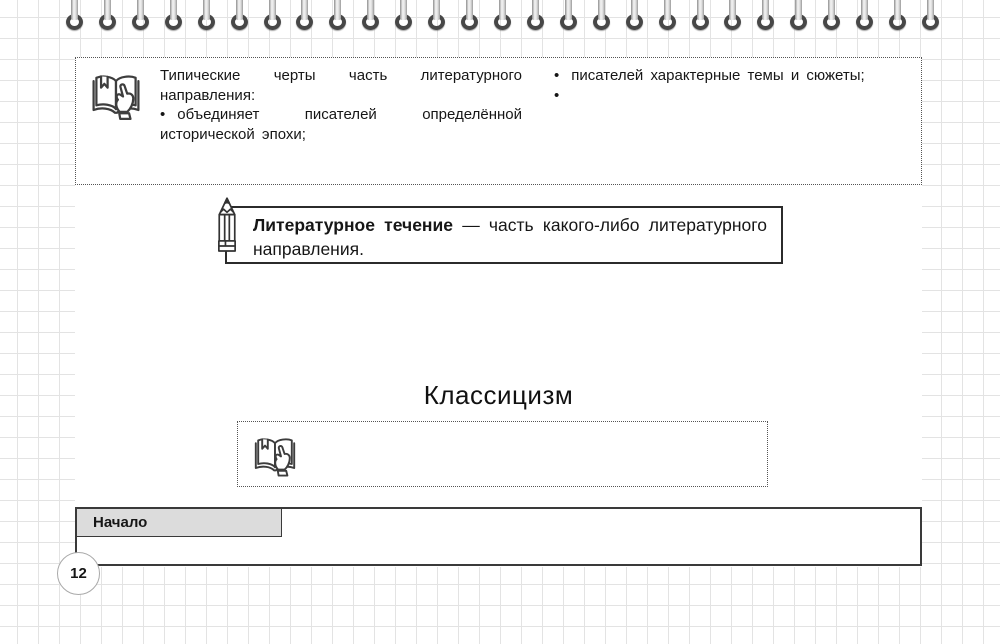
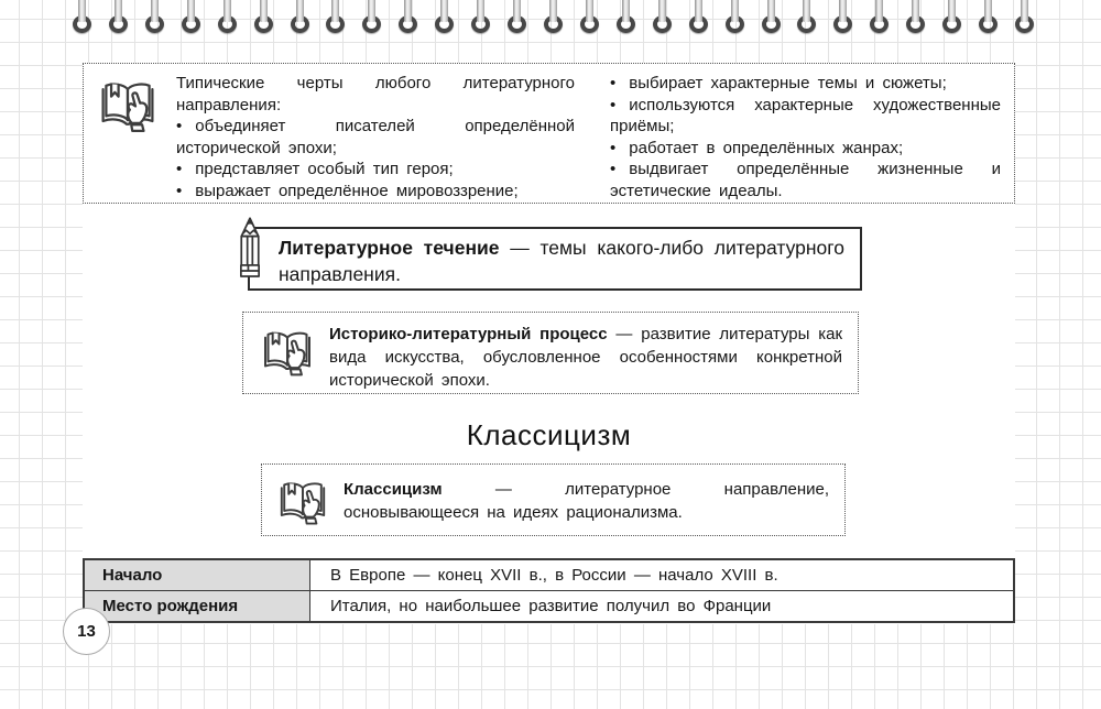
- Типические черты часть литературного направления:
+ Типические черты любого литературного направления:
  объединяет писателей определённой исторической эпохи;
+ представляет особый тип героя;
+ выражает определённое мировоззрение;
- писателей характерные темы и сюжеты;
+ выбирает характерные темы и сюжеты;
+ используются характерные художественные приёмы;
+ работает в определённых жанрах;
+ выдвигает определённые жизненные и эстетические идеалы.
- Литературное течение — часть какого-либо литературного направления.
+ Литературное течение — темы какого-либо литературного направления.
+ Историко-литературный процесс — развитие литературы как вида искусства, обусловленное особенностями конкретной исторической эпохи.
  Классицизм
+ Классицизм — литературное направление, основывающееся на идеях рационализма.
  Начало
+ В Европе — конец XVII в., в России — начало XVIII в.
+ Место рождения
+ Италия, но наибольшее развитие получил во Франции
- 12
+ 13
